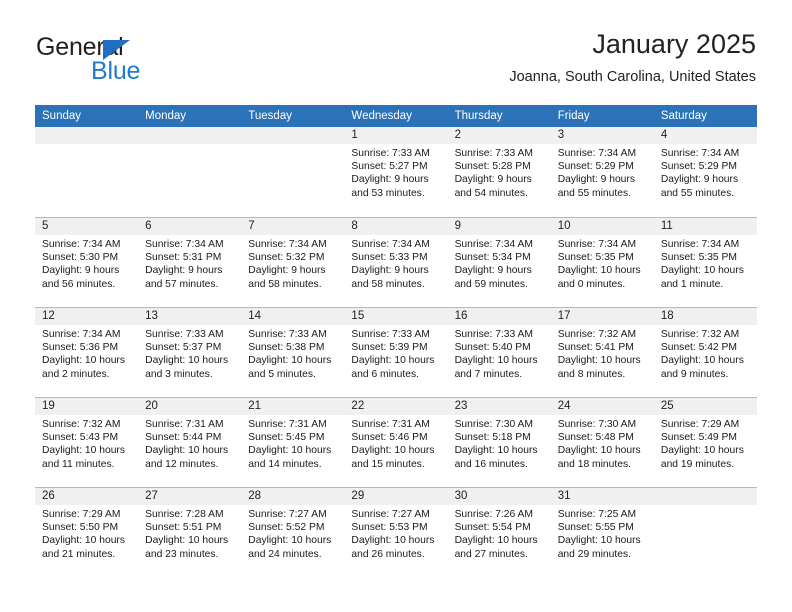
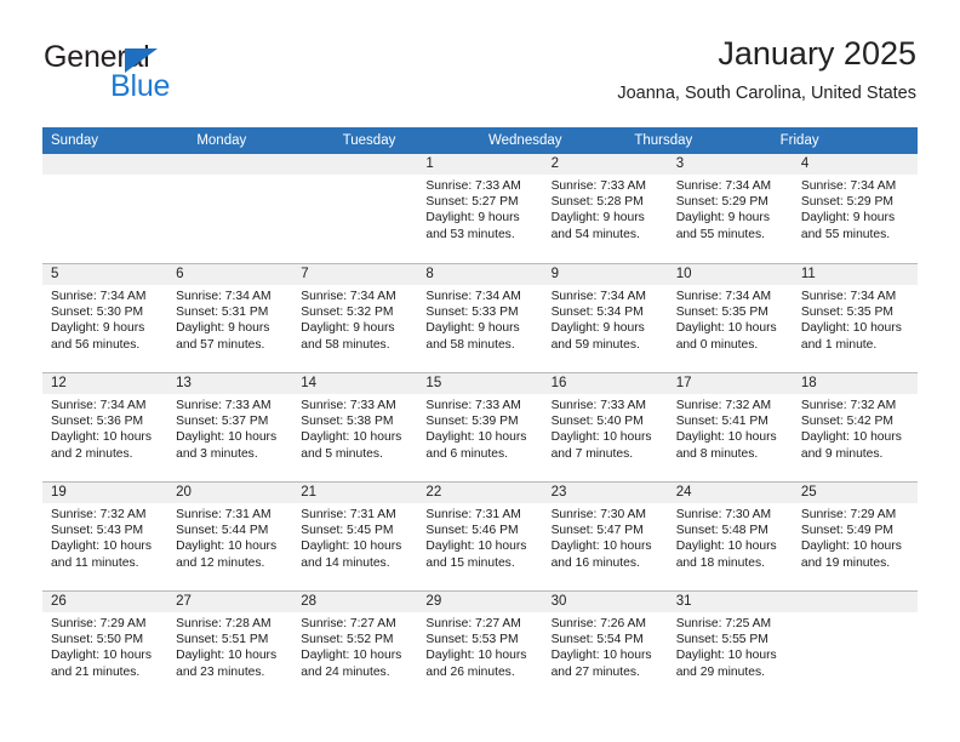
  General
  Blue
  January 2025
  Joanna, South Carolina, United States
  Sunday
  Monday
  Tuesday
  Wednesday
  Thursday
  Friday
- Saturday
  1
  Sunrise: 7:33 AM
  Sunset: 5:27 PM
  Daylight: 9 hours
  and 53 minutes.
  2
  Sunrise: 7:33 AM
  Sunset: 5:28 PM
  Daylight: 9 hours
  and 54 minutes.
  3
  Sunrise: 7:34 AM
  Sunset: 5:29 PM
  Daylight: 9 hours
  and 55 minutes.
  4
  Sunrise: 7:34 AM
  Sunset: 5:29 PM
  Daylight: 9 hours
  and 55 minutes.
  5
  Sunrise: 7:34 AM
  Sunset: 5:30 PM
  Daylight: 9 hours
  and 56 minutes.
  6
  Sunrise: 7:34 AM
  Sunset: 5:31 PM
  Daylight: 9 hours
  and 57 minutes.
  7
  Sunrise: 7:34 AM
  Sunset: 5:32 PM
  Daylight: 9 hours
  and 58 minutes.
  8
  Sunrise: 7:34 AM
  Sunset: 5:33 PM
  Daylight: 9 hours
  and 58 minutes.
  9
  Sunrise: 7:34 AM
  Sunset: 5:34 PM
  Daylight: 9 hours
  and 59 minutes.
  10
  Sunrise: 7:34 AM
  Sunset: 5:35 PM
  Daylight: 10 hours
  and 0 minutes.
  11
  Sunrise: 7:34 AM
  Sunset: 5:35 PM
  Daylight: 10 hours
  and 1 minute.
  12
  Sunrise: 7:34 AM
  Sunset: 5:36 PM
  Daylight: 10 hours
  and 2 minutes.
  13
  Sunrise: 7:33 AM
  Sunset: 5:37 PM
  Daylight: 10 hours
  and 3 minutes.
  14
  Sunrise: 7:33 AM
  Sunset: 5:38 PM
  Daylight: 10 hours
  and 5 minutes.
  15
  Sunrise: 7:33 AM
  Sunset: 5:39 PM
  Daylight: 10 hours
  and 6 minutes.
  16
  Sunrise: 7:33 AM
  Sunset: 5:40 PM
  Daylight: 10 hours
  and 7 minutes.
  17
  Sunrise: 7:32 AM
  Sunset: 5:41 PM
  Daylight: 10 hours
  and 8 minutes.
  18
  Sunrise: 7:32 AM
  Sunset: 5:42 PM
  Daylight: 10 hours
  and 9 minutes.
  19
  Sunrise: 7:32 AM
  Sunset: 5:43 PM
  Daylight: 10 hours
  and 11 minutes.
  20
  Sunrise: 7:31 AM
  Sunset: 5:44 PM
  Daylight: 10 hours
  and 12 minutes.
  21
  Sunrise: 7:31 AM
  Sunset: 5:45 PM
  Daylight: 10 hours
  and 14 minutes.
  22
  Sunrise: 7:31 AM
  Sunset: 5:46 PM
  Daylight: 10 hours
  and 15 minutes.
  23
  Sunrise: 7:30 AM
- Sunset: 5:18 PM
+ Sunset: 5:47 PM
  Daylight: 10 hours
  and 16 minutes.
  24
  Sunrise: 7:30 AM
  Sunset: 5:48 PM
  Daylight: 10 hours
  and 18 minutes.
  25
  Sunrise: 7:29 AM
  Sunset: 5:49 PM
  Daylight: 10 hours
  and 19 minutes.
  26
  Sunrise: 7:29 AM
  Sunset: 5:50 PM
  Daylight: 10 hours
  and 21 minutes.
  27
  Sunrise: 7:28 AM
  Sunset: 5:51 PM
  Daylight: 10 hours
  and 23 minutes.
  28
  Sunrise: 7:27 AM
  Sunset: 5:52 PM
  Daylight: 10 hours
  and 24 minutes.
  29
  Sunrise: 7:27 AM
  Sunset: 5:53 PM
  Daylight: 10 hours
  and 26 minutes.
  30
  Sunrise: 7:26 AM
  Sunset: 5:54 PM
  Daylight: 10 hours
  and 27 minutes.
  31
  Sunrise: 7:25 AM
  Sunset: 5:55 PM
  Daylight: 10 hours
  and 29 minutes.
